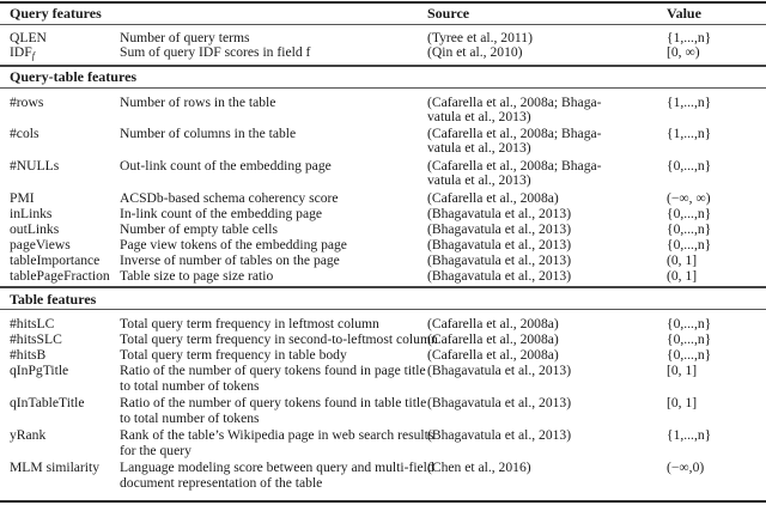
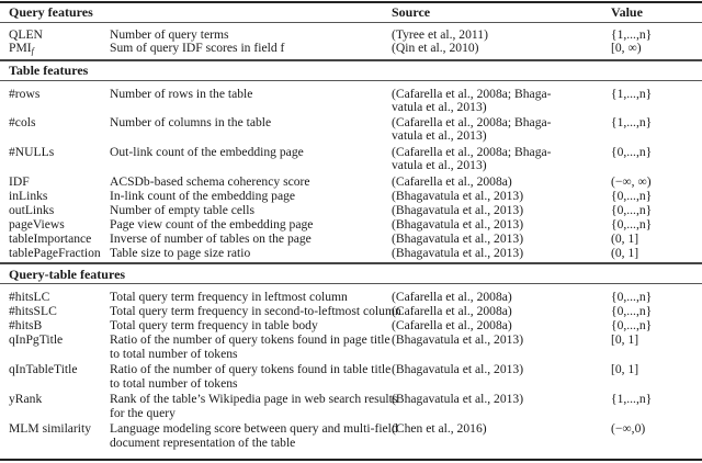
  Query features
  Source
  Value
  QLEN
  Number of query terms
  (Tyree et al., 2011)
  {1,...,n}
- IDFf
+ PMIf
  Sum of query IDF scores in field f
  (Qin et al., 2010)
  [0, ∞)
- Query-table features
+ Table features
  #rows
  Number of rows in the table
  (Cafarella et al., 2008a; Bhaga-
  {1,...,n}
  vatula et al., 2013)
  #cols
  Number of columns in the table
  (Cafarella et al., 2008a; Bhaga-
  {1,...,n}
  vatula et al., 2013)
  #NULLs
  Out-link count of the embedding page
  (Cafarella et al., 2008a; Bhaga-
  {0,...,n}
  vatula et al., 2013)
- PMI
+ IDF
  ACSDb-based schema coherency score
  (Cafarella et al., 2008a)
  (−∞, ∞)
  inLinks
  In-link count of the embedding page
  (Bhagavatula et al., 2013)
  {0,...,n}
  outLinks
  Number of empty table cells
  (Bhagavatula et al., 2013)
  {0,...,n}
  pageViews
- Page view tokens of the embedding page
+ Page view count of the embedding page
  (Bhagavatula et al., 2013)
  {0,...,n}
  tableImportance
  Inverse of number of tables on the page
  (Bhagavatula et al., 2013)
  (0, 1]
  tablePageFraction
  Table size to page size ratio
  (Bhagavatula et al., 2013)
  (0, 1]
- Table features
+ Query-table features
  #hitsLC
  Total query term frequency in leftmost column
  (Cafarella et al., 2008a)
  {0,...,n}
  #hitsSLC
  Total query term frequency in second-to-leftmost column
  (Cafarella et al., 2008a)
  {0,...,n}
  #hitsB
  Total query term frequency in table body
  (Cafarella et al., 2008a)
  {0,...,n}
  qInPgTitle
  Ratio of the number of query tokens found in page title
  (Bhagavatula et al., 2013)
  [0, 1]
  to total number of tokens
  qInTableTitle
  Ratio of the number of query tokens found in table title
  (Bhagavatula et al., 2013)
  [0, 1]
  to total number of tokens
  yRank
  Rank of the table’s Wikipedia page in web search results
  (Bhagavatula et al., 2013)
  {1,...,n}
  for the query
  MLM similarity
  Language modeling score between query and multi-field
  (Chen et al., 2016)
  (−∞,0)
  document representation of the table
